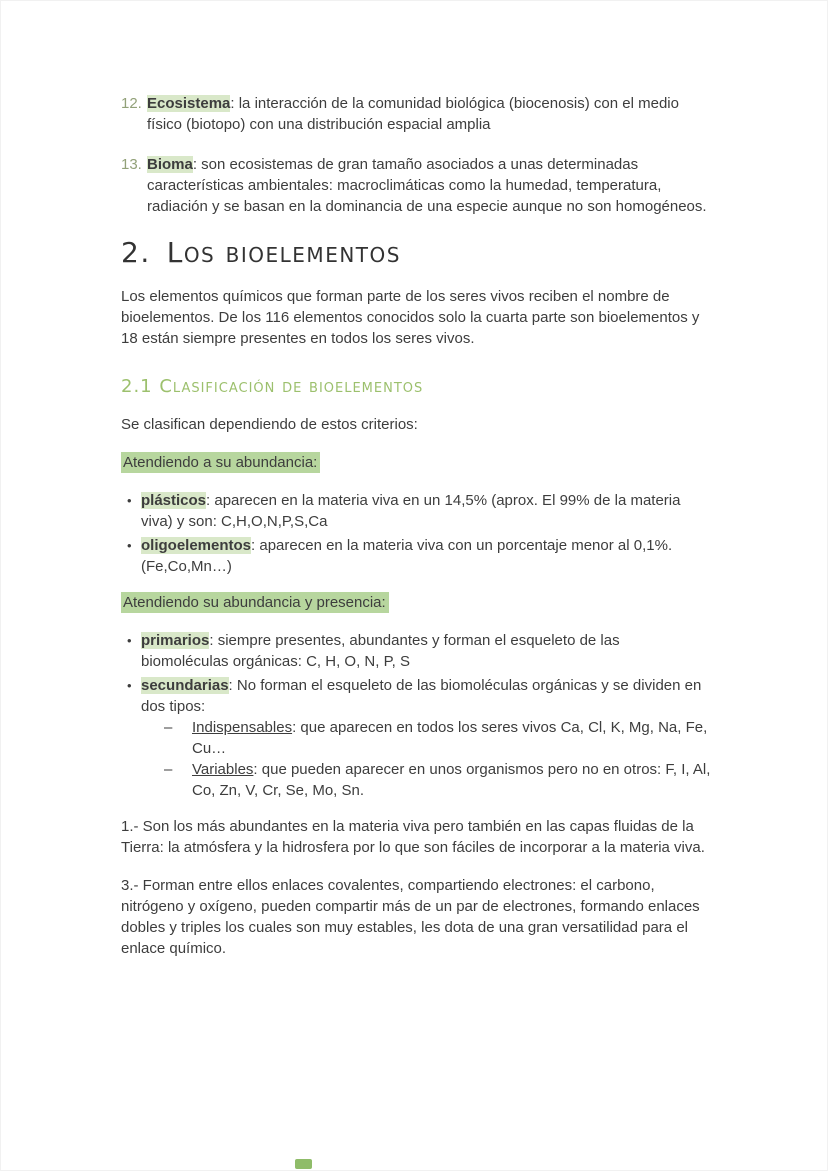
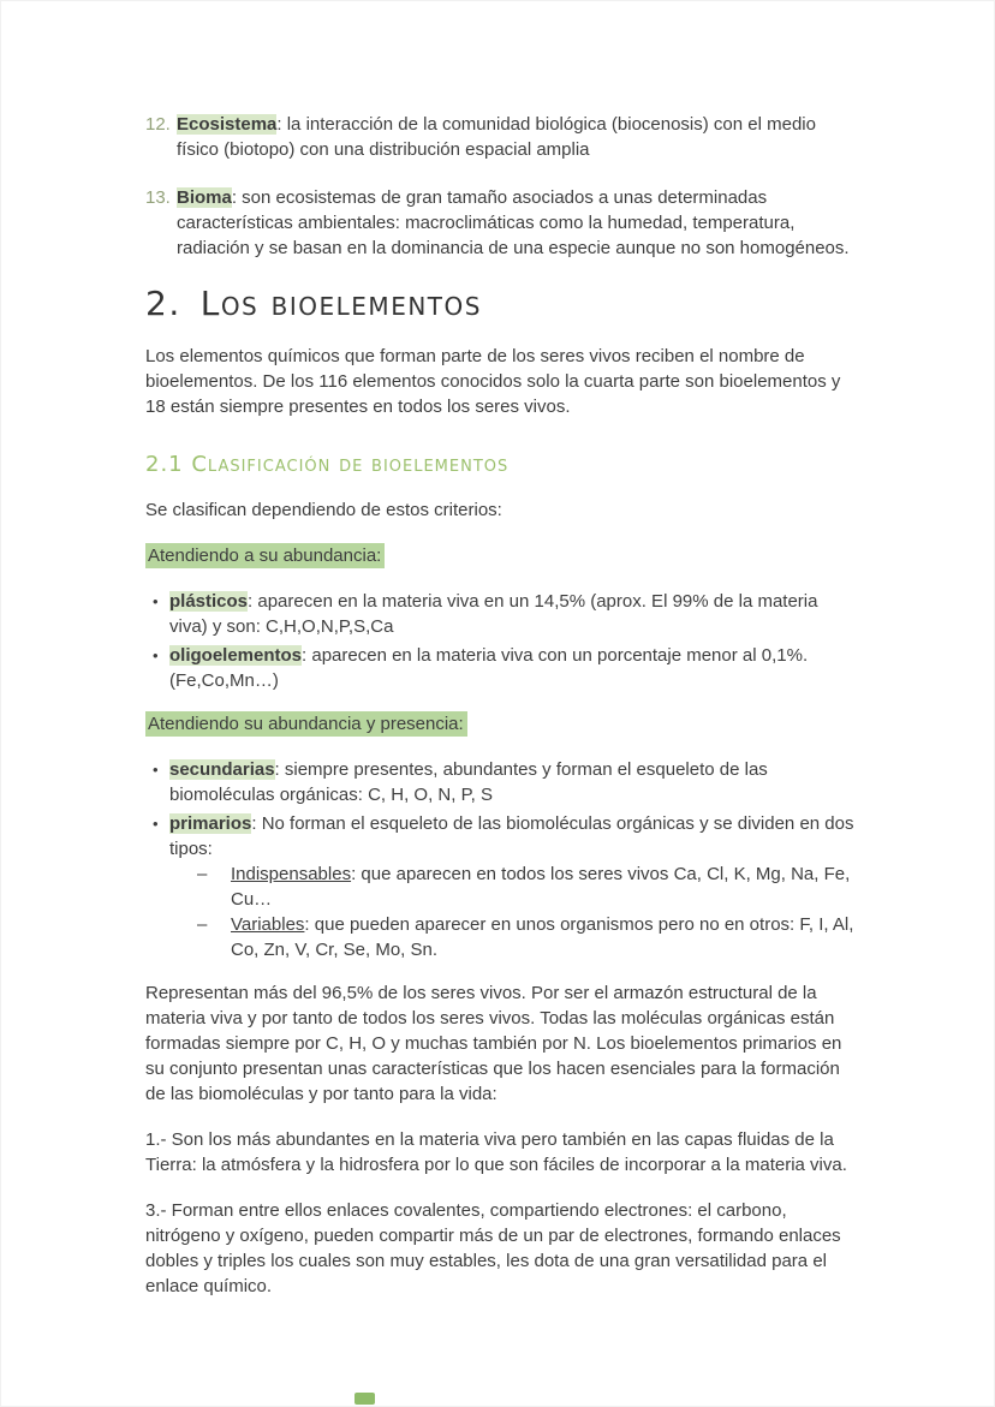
  12.
  Ecosistema: la interacción de la comunidad biológica (biocenosis) con el medio físico (biotopo) con una distribución espacial amplia
  13.
  Bioma: son ecosistemas de gran tamaño asociados a unas determinadas características ambientales: macroclimáticas como la humedad, temperatura, radiación y se basan en la dominancia de una especie aunque no son homogéneos.
  2.
  Los bioelementos
  Los elementos químicos que forman parte de los seres vivos reciben el nombre de bioelementos. De los 116 elementos conocidos solo la cuarta parte son bioelementos y 18 están siempre presentes en todos los seres vivos.
  2.1 Clasificación de bioelementos
  Se clasifican dependiendo de estos criterios:
  Atendiendo a su abundancia:
  •
  plásticos: aparecen en la materia viva en un 14,5% (aprox. El 99% de la materia viva) y son: C,H,O,N,P,S,Ca
  •
  oligoelementos: aparecen en la materia viva con un porcentaje menor al 0,1%. (Fe,Co,Mn…)
  Atendiendo su abundancia y presencia:
  •
- primarios: siempre presentes, abundantes y forman el esqueleto de las biomoléculas orgánicas: C, H, O, N, P, S
+ secundarias: siempre presentes, abundantes y forman el esqueleto de las biomoléculas orgánicas: C, H, O, N, P, S
  •
- secundarias: No forman el esqueleto de las biomoléculas orgánicas y se dividen en dos tipos:
+ primarios: No forman el esqueleto de las biomoléculas orgánicas y se dividen en dos tipos:
  –
  Indispensables: que aparecen en todos los seres vivos Ca, Cl, K, Mg, Na, Fe, Cu…
  –
  Variables: que pueden aparecer en unos organismos pero no en otros: F, I, Al, Co, Zn, V, Cr, Se, Mo, Sn.
+ Representan más del 96,5% de los seres vivos. Por ser el armazón estructural de la materia viva y por tanto de todos los seres vivos. Todas las moléculas orgánicas están formadas siempre por C, H, O y muchas también por N. Los bioelementos primarios en su conjunto presentan unas características que los hacen esenciales para la formación de las biomoléculas y por tanto para la vida:
  1.- Son los más abundantes en la materia viva pero también en las capas fluidas de la Tierra: la atmósfera y la hidrosfera por lo que son fáciles de incorporar a la materia viva.
  3.- Forman entre ellos enlaces covalentes, compartiendo electrones: el carbono, nitrógeno y oxígeno, pueden compartir más de un par de electrones, formando enlaces dobles y triples los cuales son muy estables, les dota de una gran versatilidad para el enlace químico.
